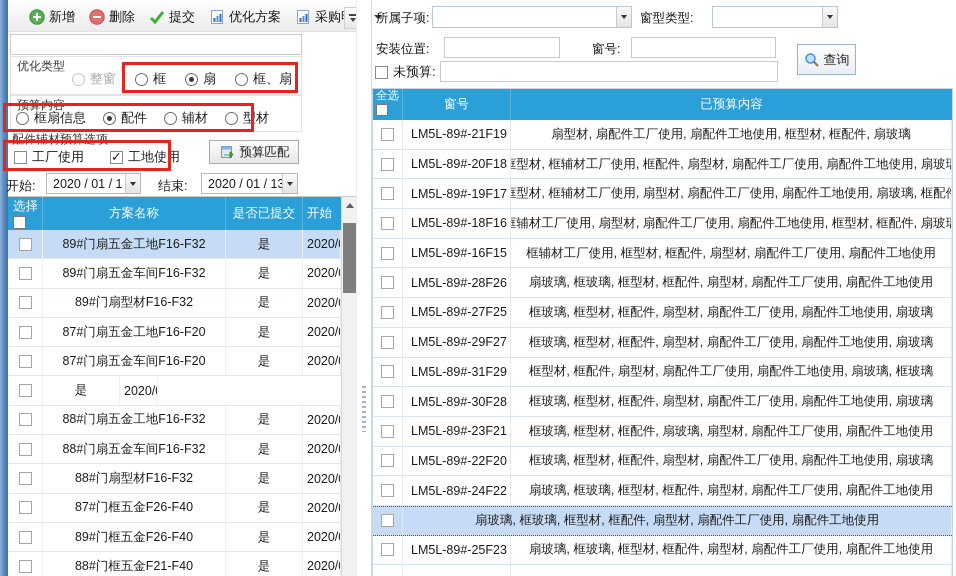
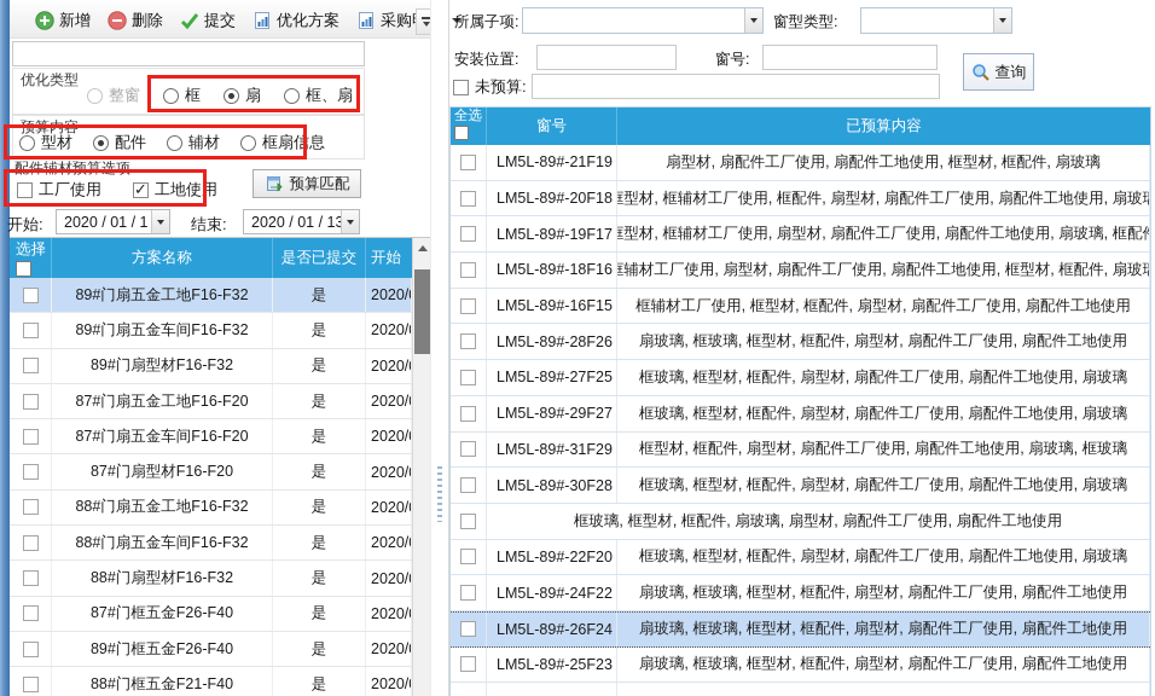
  新增
  删除
  提交
  优化方案
  优化类型
  整窗
  框
  扇
  框、扇
  预算内容
- 框扇信息
+ 型材
  配件
  辅材
- 型材
+ 框扇信息
  配件辅材预算选项
  工厂使用
  工地使用
  预算匹配
  开始:
  2020 / 01 / 1
  结束:
  2020 / 01 / 13
  选择
  方案名称
  是否已提交
  开始
  89#门扇五金工地F16-F32
  是
  2020/
  89#门扇五金车间F16-F32
  是
  2020/
  89#门扇型材F16-F32
  是
  2020/
  87#门扇五金工地F16-F20
  是
  2020/
  87#门扇五金车间F16-F20
  是
  2020/
+ 87#门扇型材F16-F20
  是
  2020/
  88#门扇五金工地F16-F32
  是
  2020/
  88#门扇五金车间F16-F32
  是
  2020/
  88#门扇型材F16-F32
  是
  2020/
  87#门框五金F26-F40
  是
  2020/
  89#门框五金F26-F40
  是
  2020/
  88#门框五金F21-F40
  是
  2020/
  所属子项:
  窗型类型:
  安装位置:
  窗号:
  未预算:
  查询
  全选
  窗号
  已预算内容
  LM5L-89#-21F19
  扇型材, 扇配件工厂使用, 扇配件工地使用, 框型材, 框配件, 扇玻璃
  LM5L-89#-20F18
  框型材, 框辅材工厂使用, 框配件, 扇型材, 扇配件工厂使用, 扇配件工地使用, 扇玻璃
  LM5L-89#-19F17
  框型材, 框辅材工厂使用, 扇型材, 扇配件工厂使用, 扇配件工地使用, 扇玻璃, 框配件
  LM5L-89#-18F16
  框辅材工厂使用, 扇型材, 扇配件工厂使用, 扇配件工地使用, 框型材, 框配件, 扇玻璃
  LM5L-89#-16F15
  框辅材工厂使用, 框型材, 框配件, 扇型材, 扇配件工厂使用, 扇配件工地使用
  LM5L-89#-28F26
  扇玻璃, 框玻璃, 框型材, 框配件, 扇型材, 扇配件工厂使用, 扇配件工地使用
  LM5L-89#-27F25
  框玻璃, 框型材, 框配件, 扇型材, 扇配件工厂使用, 扇配件工地使用, 扇玻璃
  LM5L-89#-29F27
  框玻璃, 框型材, 框配件, 扇型材, 扇配件工厂使用, 扇配件工地使用, 扇玻璃
  LM5L-89#-31F29
  框型材, 框配件, 扇型材, 扇配件工厂使用, 扇配件工地使用, 扇玻璃, 框玻璃
  LM5L-89#-30F28
  框玻璃, 框型材, 框配件, 扇型材, 扇配件工厂使用, 扇配件工地使用, 扇玻璃
- LM5L-89#-23F21
  框玻璃, 框型材, 框配件, 扇玻璃, 扇型材, 扇配件工厂使用, 扇配件工地使用
  LM5L-89#-22F20
  框玻璃, 框型材, 框配件, 扇型材, 扇配件工厂使用, 扇配件工地使用, 扇玻璃
  LM5L-89#-24F22
  扇玻璃, 框玻璃, 框型材, 框配件, 扇型材, 扇配件工厂使用, 扇配件工地使用
+ LM5L-89#-26F24
  扇玻璃, 框玻璃, 框型材, 框配件, 扇型材, 扇配件工厂使用, 扇配件工地使用
  LM5L-89#-25F23
  扇玻璃, 框玻璃, 框型材, 框配件, 扇型材, 扇配件工厂使用, 扇配件工地使用
